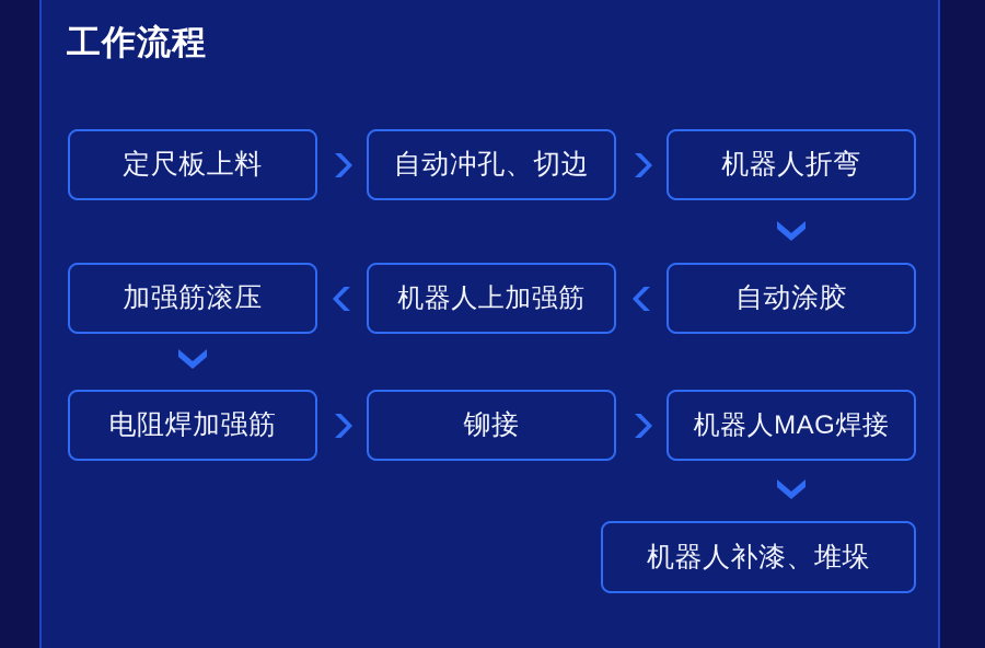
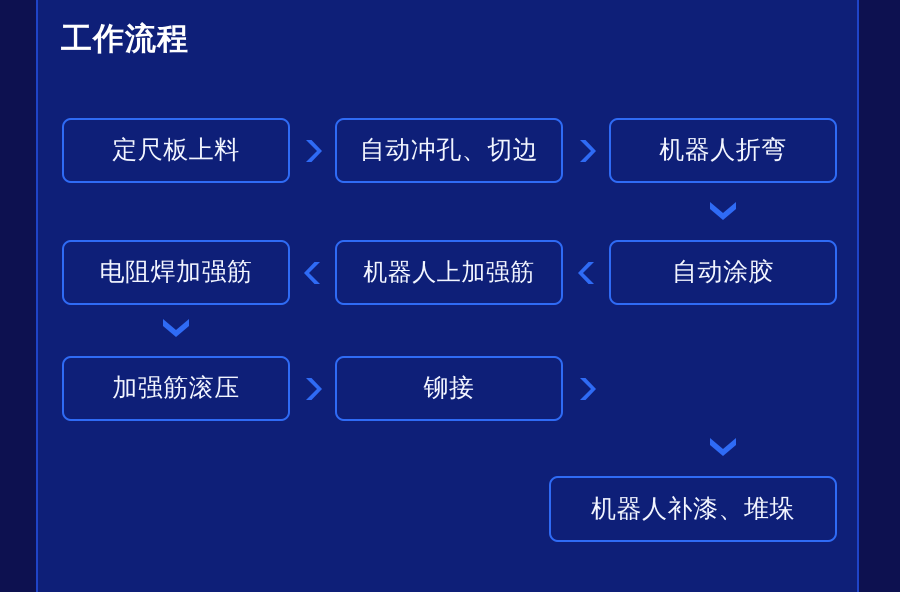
  工作流程
  定尺板上料
  自动冲孔、切边
  机器人折弯
- 加强筋滚压
+ 电阻焊加强筋
  机器人上加强筋
  自动涂胶
- 电阻焊加强筋
+ 加强筋滚压
  铆接
- 机器人MAG焊接
  机器人补漆、堆垛
